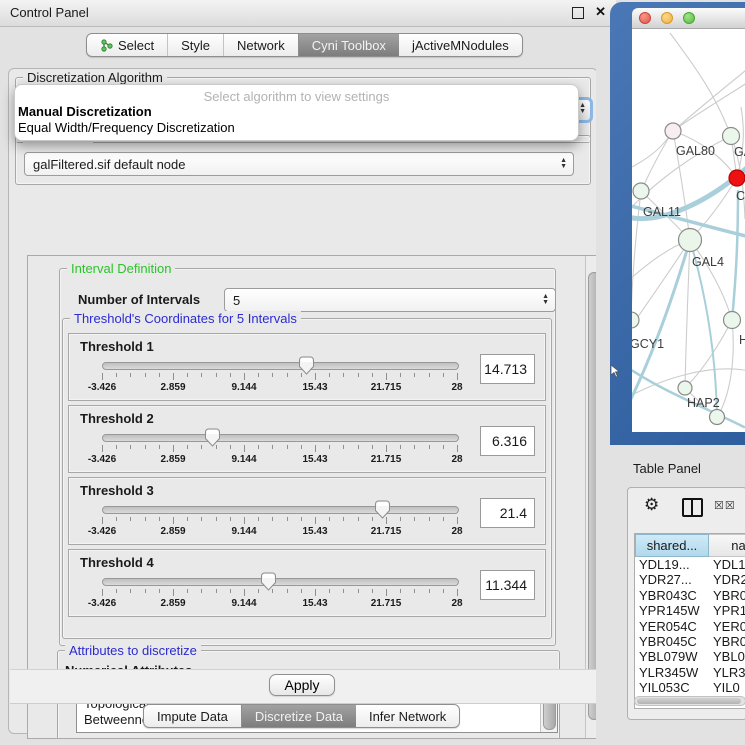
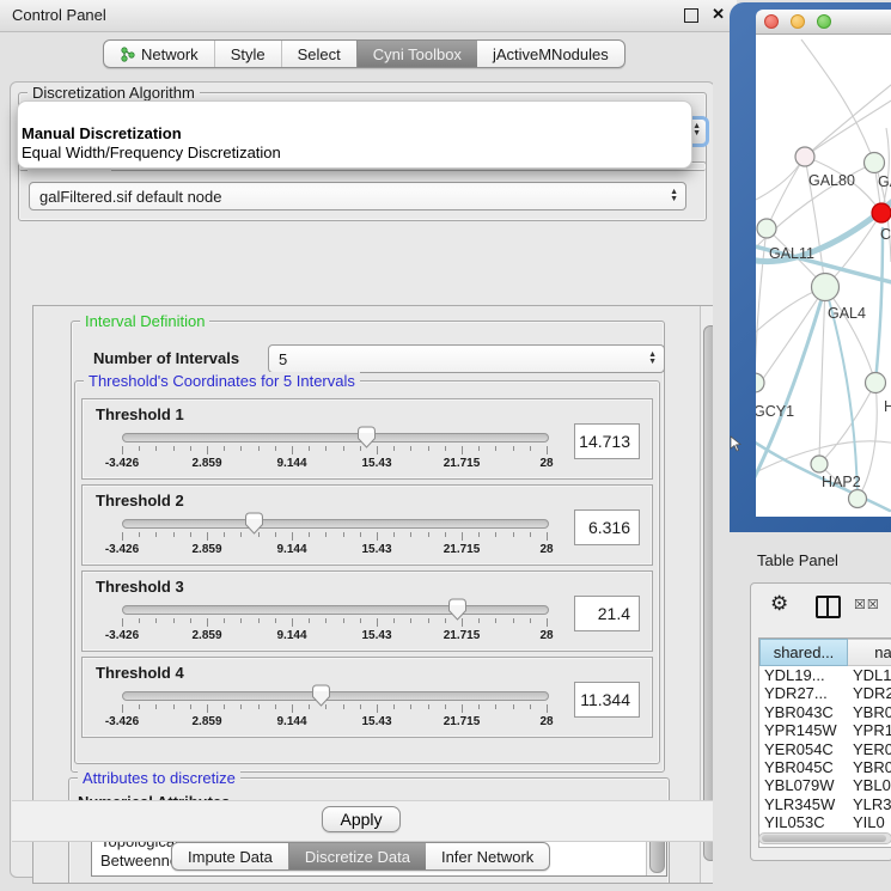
  Control Panel
  ✕
- Select
+ Network
  Style
- Network
+ Select
  Cyni Toolbox
  jActiveMNodules
  Discretization Algorithm
  galFiltered.sif default node
  Interval Definition
  Number of Intervals
  5
  Threshold's Coordinates for 5 Intervals
  Threshold 1
  -3.426
  2.859
  9.144
  15.43
  21.715
  28
  14.713
  Threshold 2
  -3.426
  2.859
  9.144
  15.43
  21.715
  28
  6.316
  Threshold 3
  -3.426
  2.859
  9.144
  15.43
  21.715
  28
  21.4
  Threshold 4
  -3.426
  2.859
  9.144
  15.43
  21.715
  28
  11.344
  Attributes to discretize
  Apply
  Impute Data
  Discretize Data
  Infer Network
- Select algorithm to view settings
  Manual Discretization
  Equal Width/Frequency Discretization
  GAL80
  GAL11
  C
  GAL4
  GCY1
  H
  HAP2
  Table Panel
  ⚙
  ☒☒
  shared...
  na
  YDL19...
  YDL1
  YDR27...
  YDR2
  YBR043C
  YBR0
  YPR145W
  YPR1
  YER054C
  YER0
  YBR045C
  YBR0
  YBL079W
  YBL0
  YLR345W
  YLR3
  YIL053C
  YIL0
